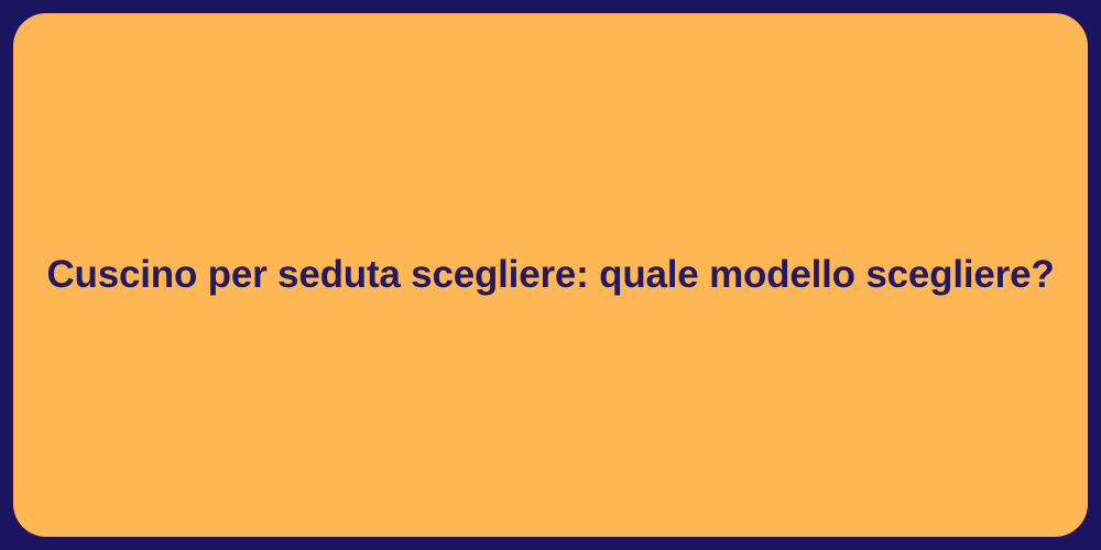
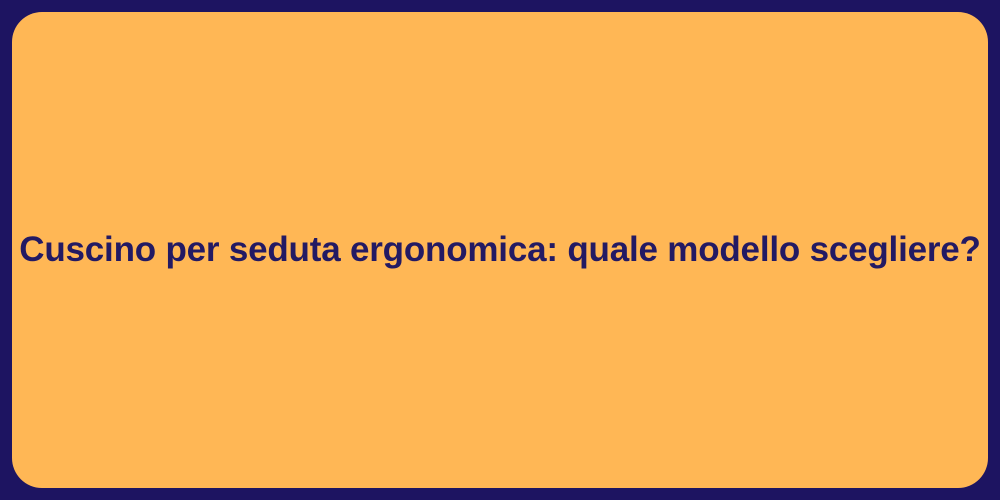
- Cuscino per seduta scegliere: quale modello scegliere?
+ Cuscino per seduta ergonomica: quale modello scegliere?
